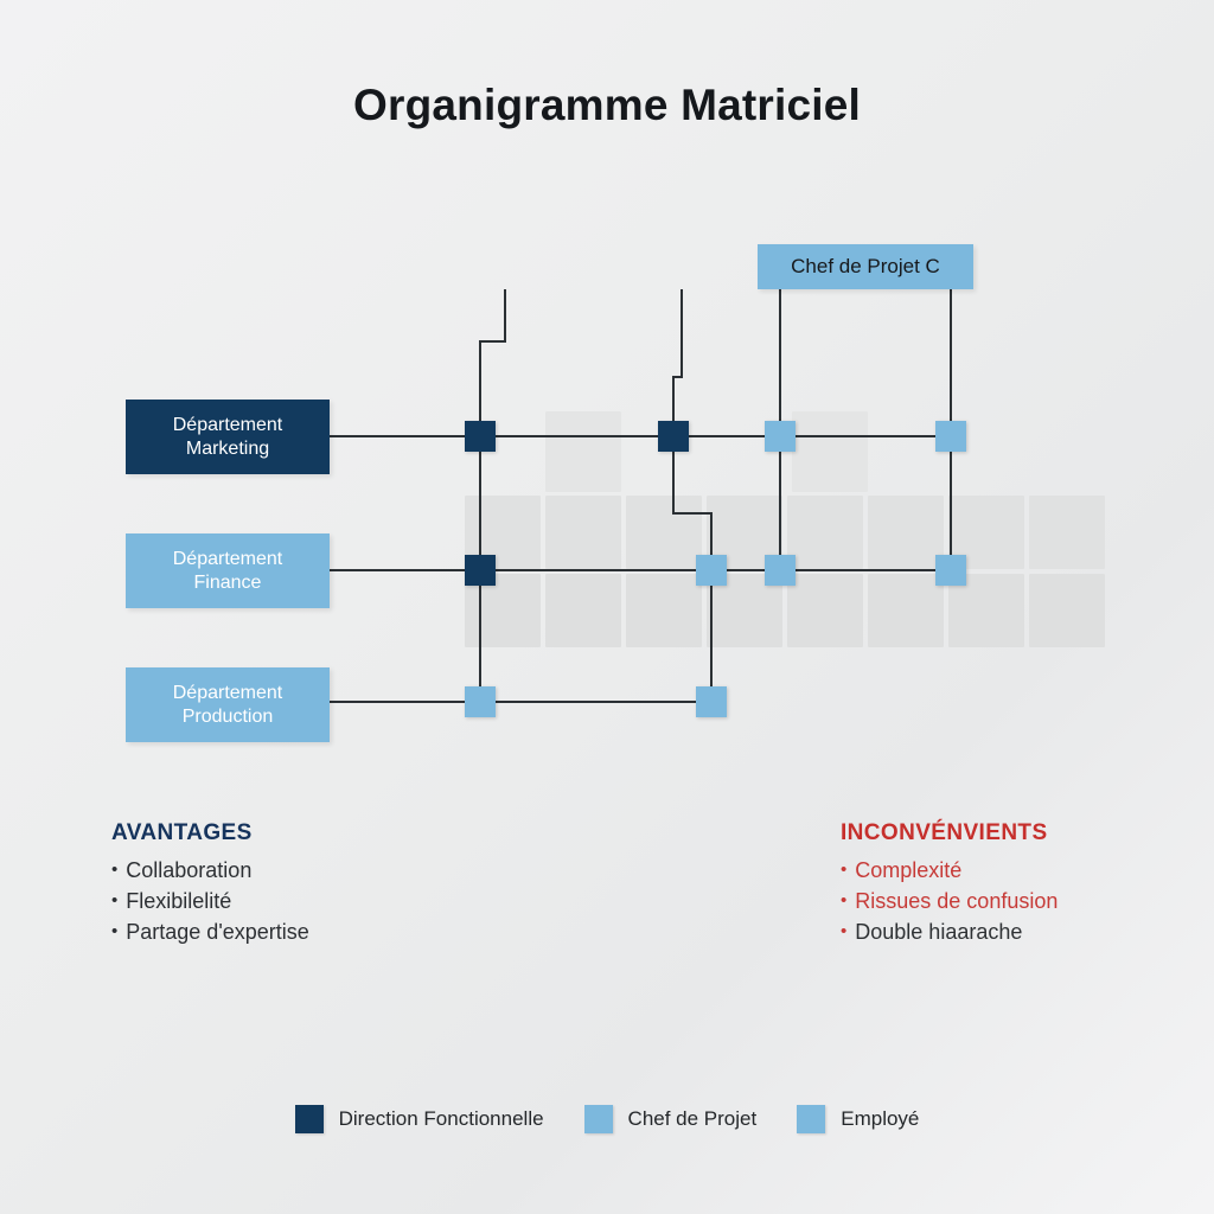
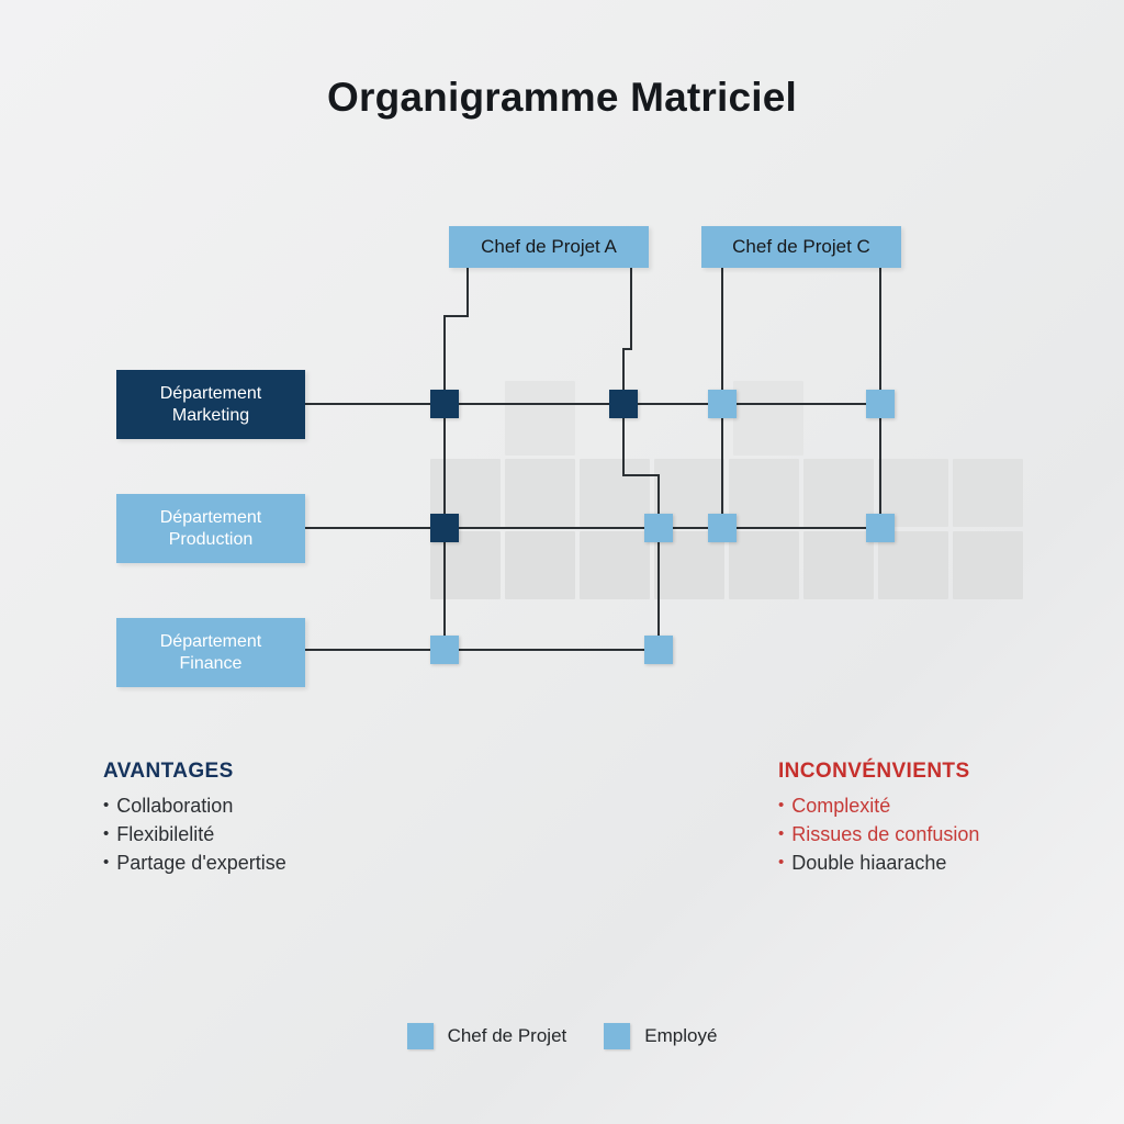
  Organigramme Matriciel
  Département
  Marketing
  Département
- Finance
+ Production
  Département
- Production
+ Finance
+ Chef de Projet A
  Chef de Projet C
  AVANTAGES
  • Collaboration
  • Flexibilelité
  • Partage d'expertise
  INCONVÉNVIENTS
  • Complexité
  • Rissues de confusion
  • Double hiaarache
- Direction Fonctionnelle
  Chef de Projet
  Employé
